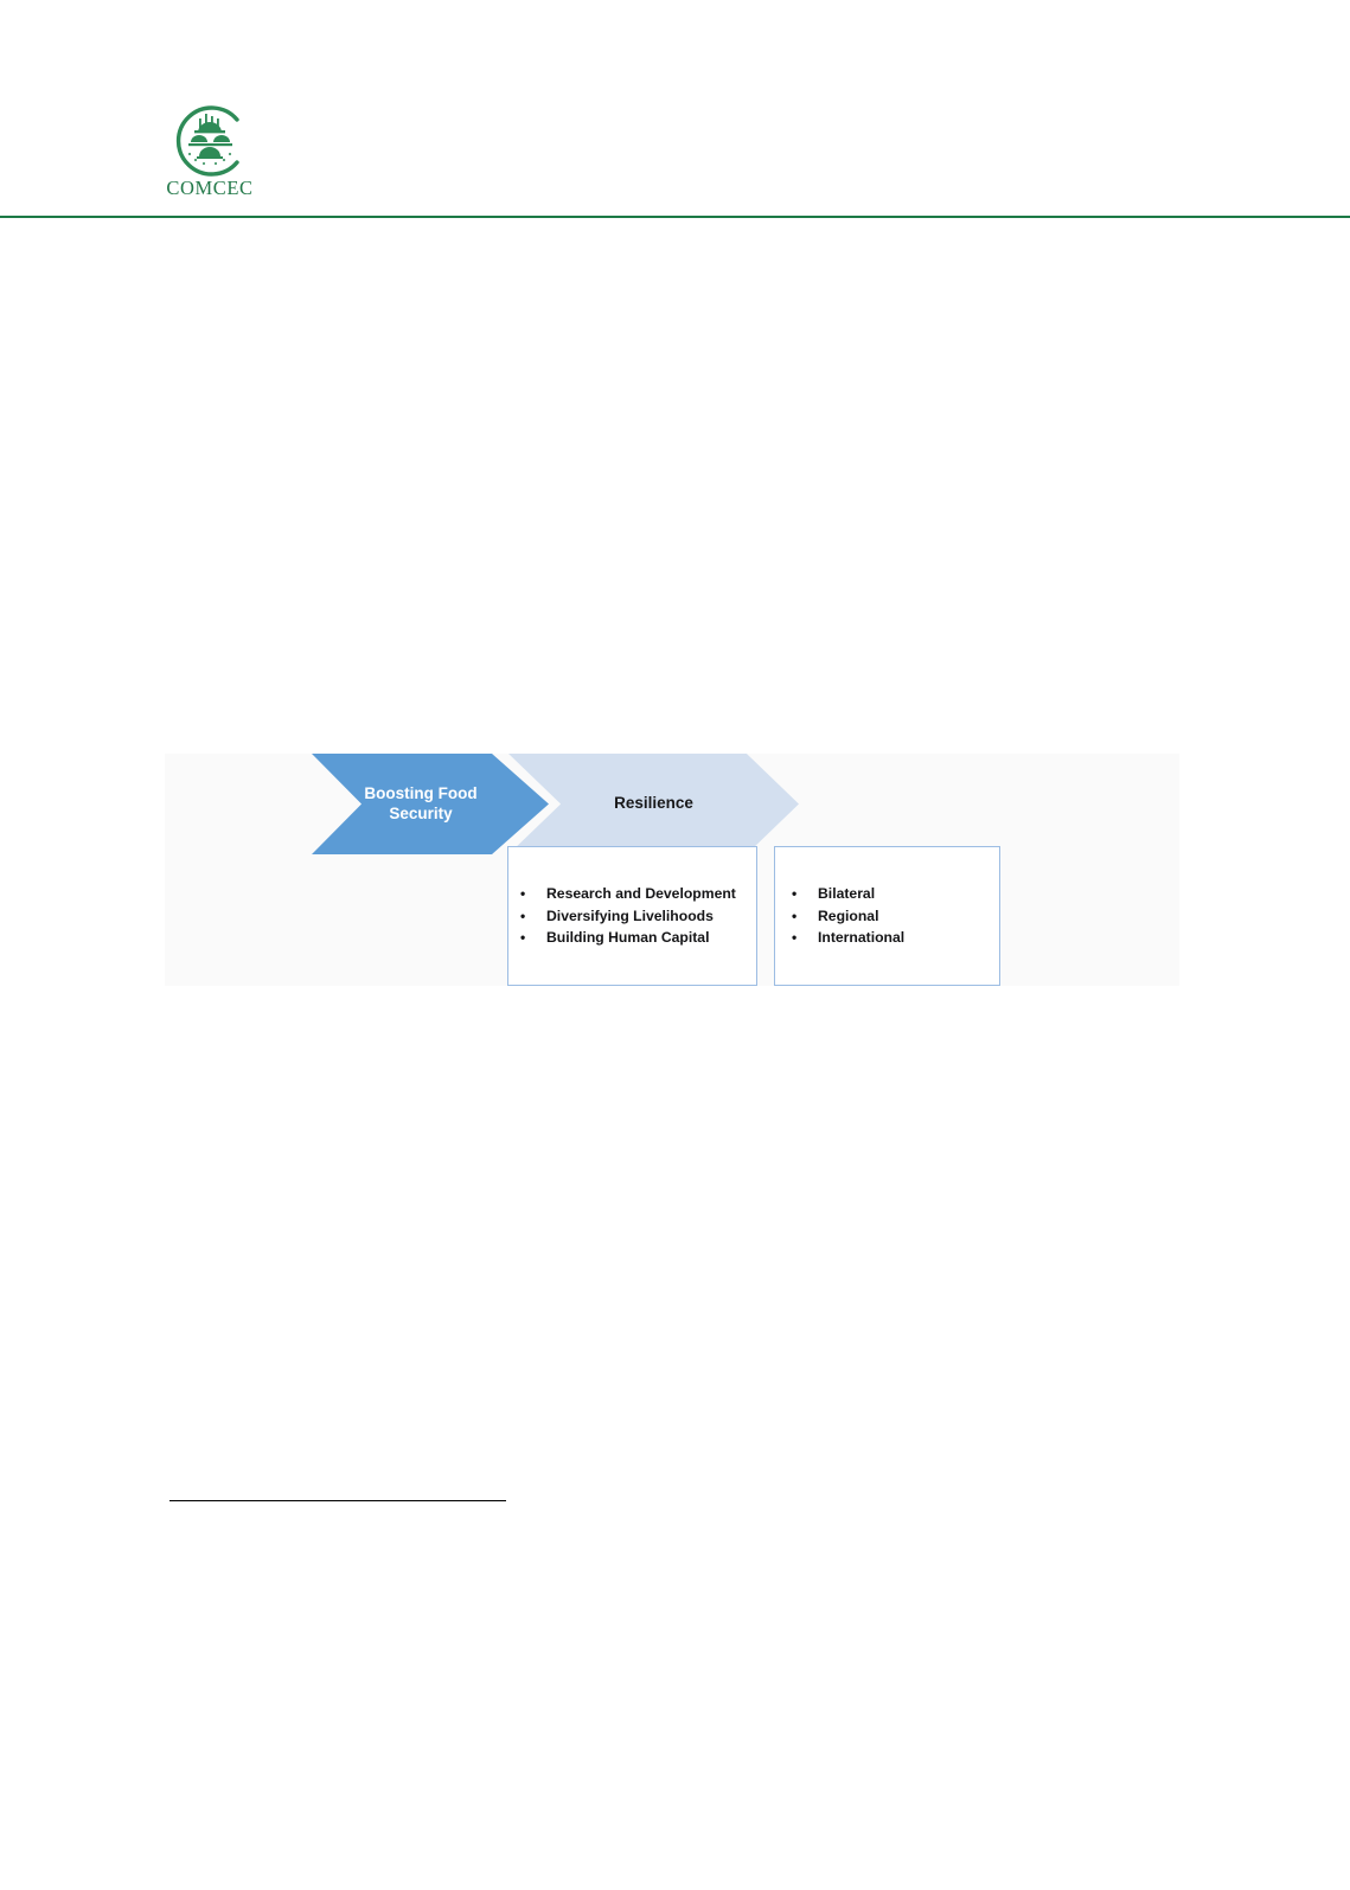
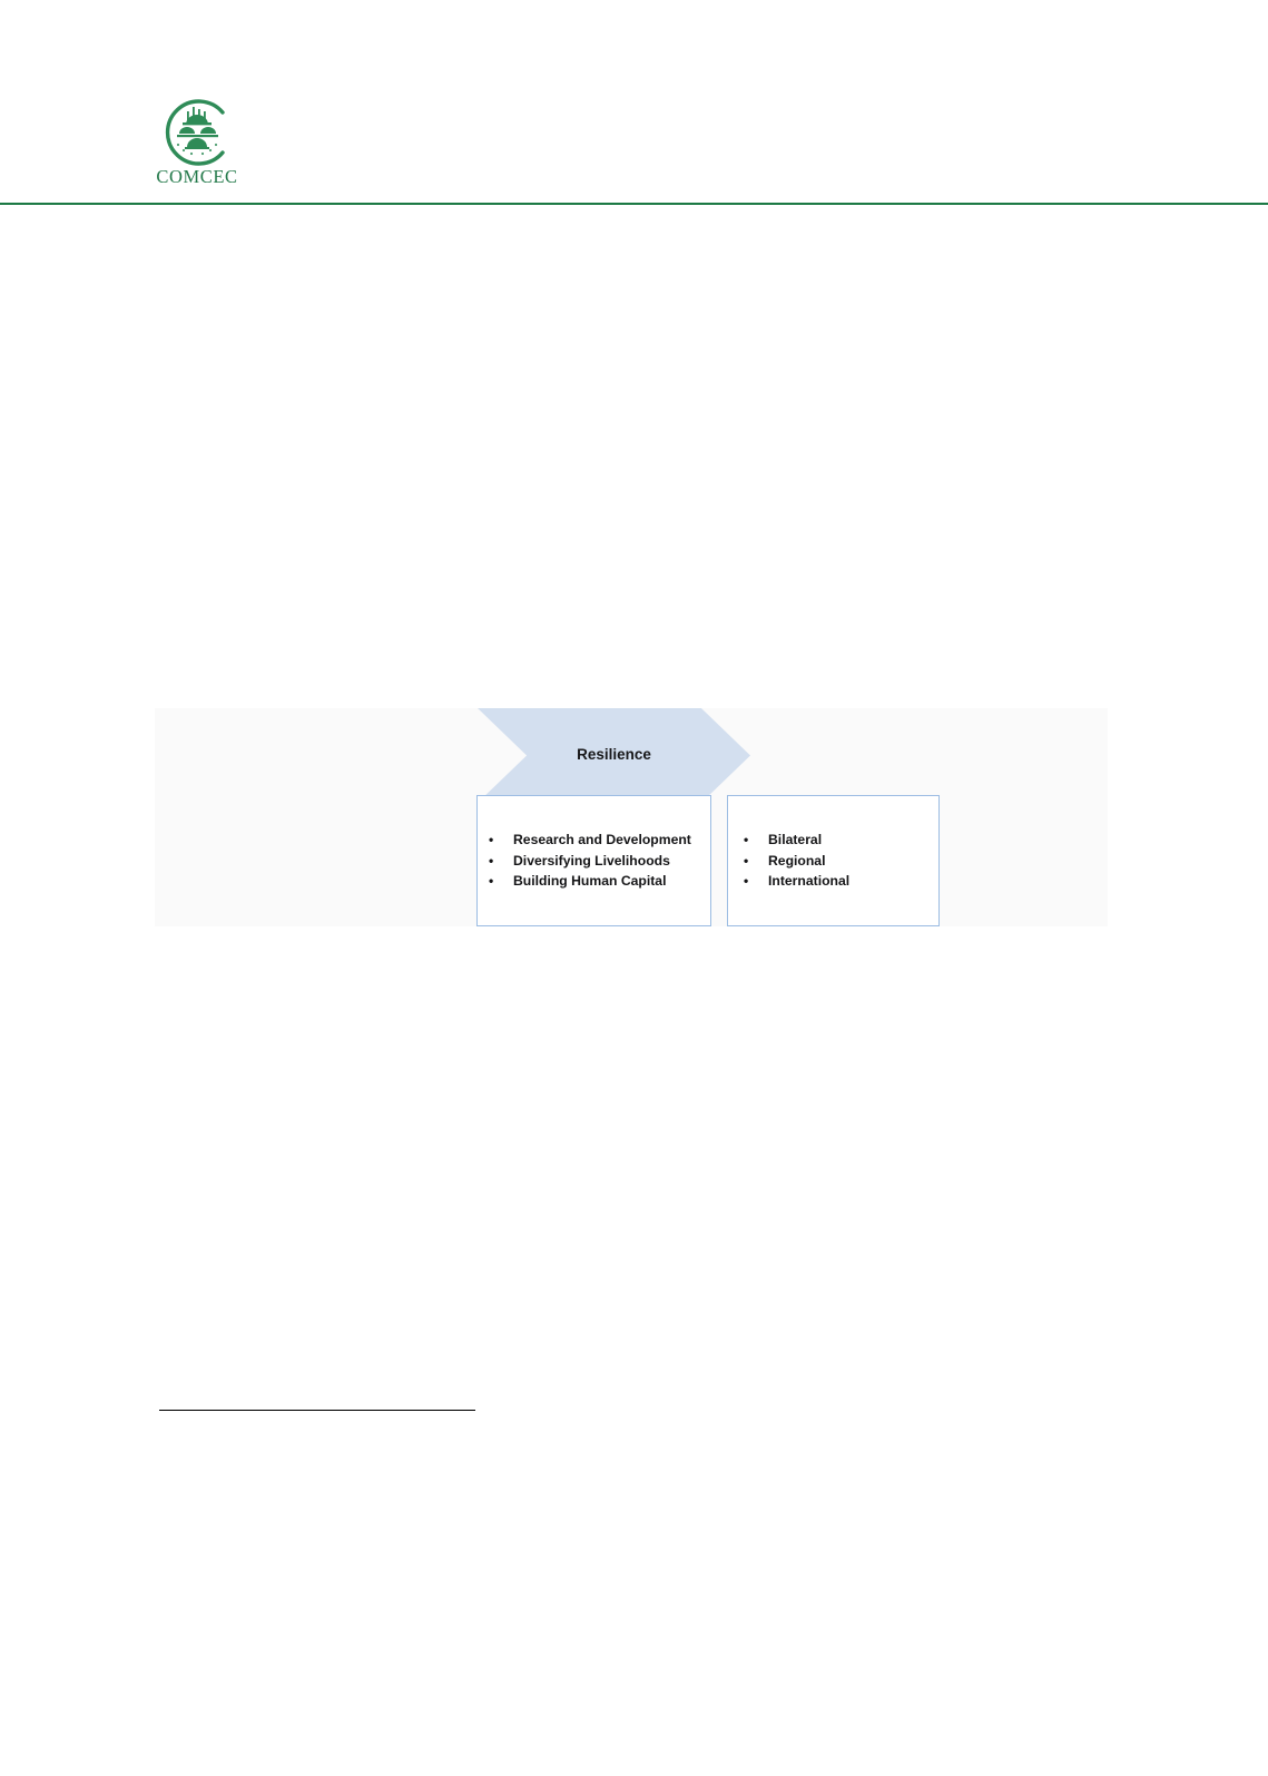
  COMCEC
- Boosting Food
- Security
  Resilience
  •
  Research and Development
  •
  Diversifying Livelihoods
  •
  Building Human Capital
  •
  Bilateral
  •
  Regional
  •
  International
